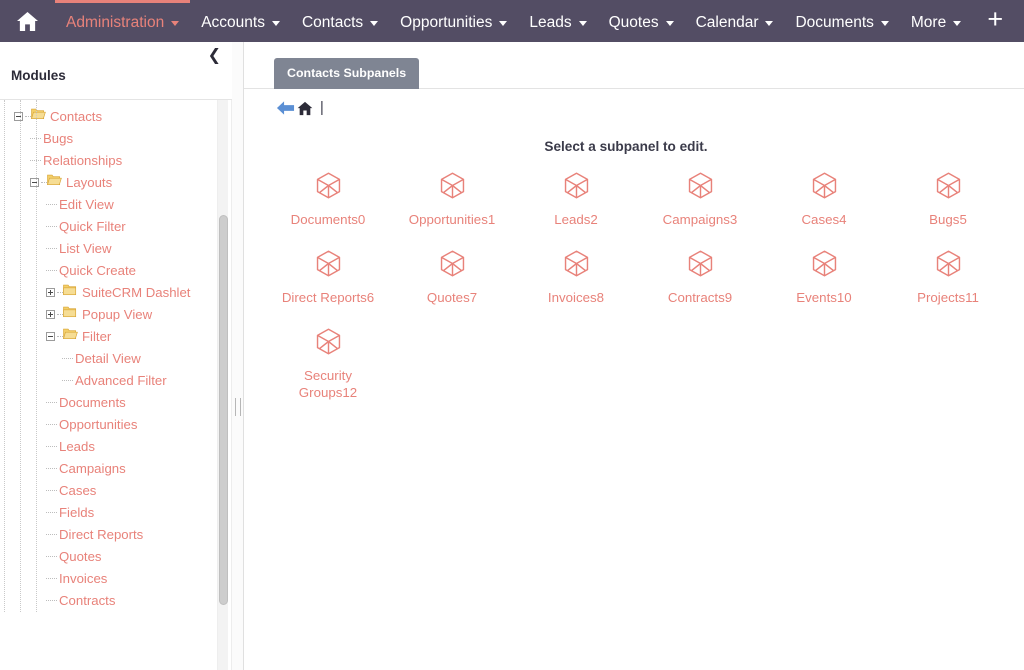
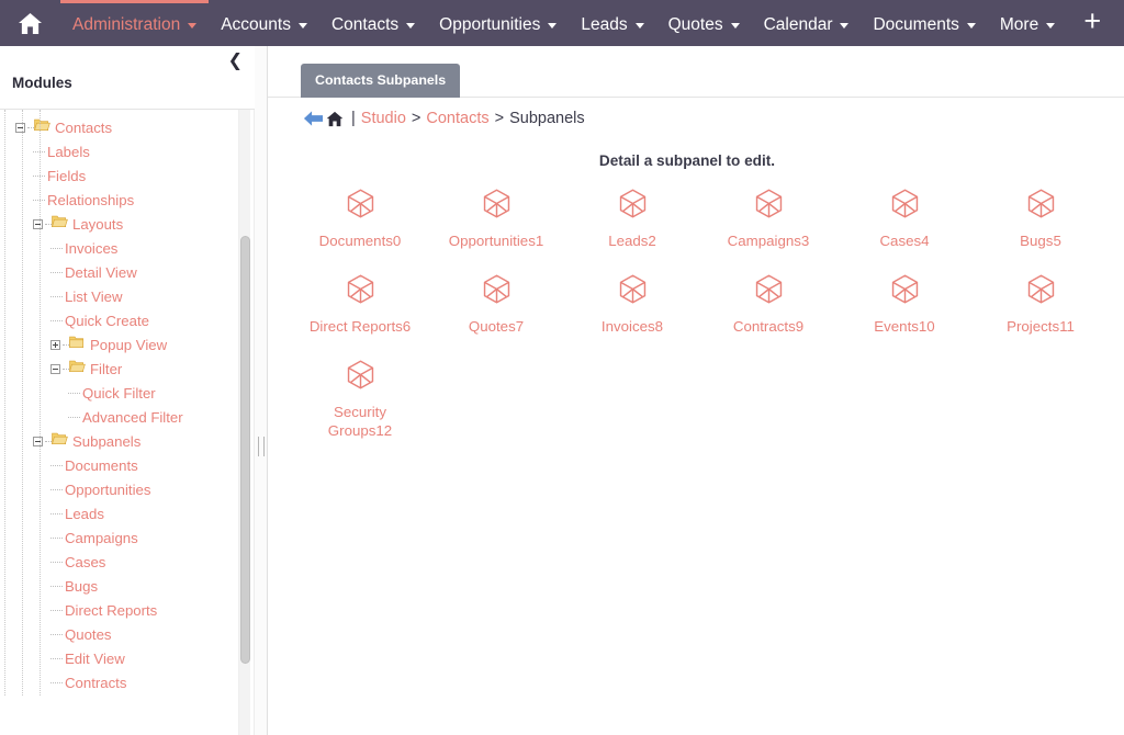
  Administration
  Accounts
  Contacts
  Opportunities
  Leads
  Quotes
  Calendar
  Documents
  More
  +
  ❮
  Modules
  Contacts
+ Labels
- Bugs
+ Fields
  Relationships
  Layouts
- Edit View
+ Invoices
- Quick Filter
+ Detail View
  List View
  Quick Create
- SuiteCRM Dashlet
  Popup View
  Filter
- Detail View
+ Quick Filter
  Advanced Filter
+ Subpanels
  Documents
  Opportunities
  Leads
  Campaigns
  Cases
- Fields
+ Bugs
  Direct Reports
  Quotes
- Invoices
+ Edit View
  Contracts
  Contacts Subpanels
  |
+ Studio > Contacts > Subpanels
- Select a subpanel to edit.
+ Detail a subpanel to edit.
  Documents0
  Opportunities1
  Leads2
  Campaigns3
  Cases4
  Bugs5
  Direct Reports6
  Quotes7
  Invoices8
  Contracts9
  Events10
  Projects11
  Security Groups12
